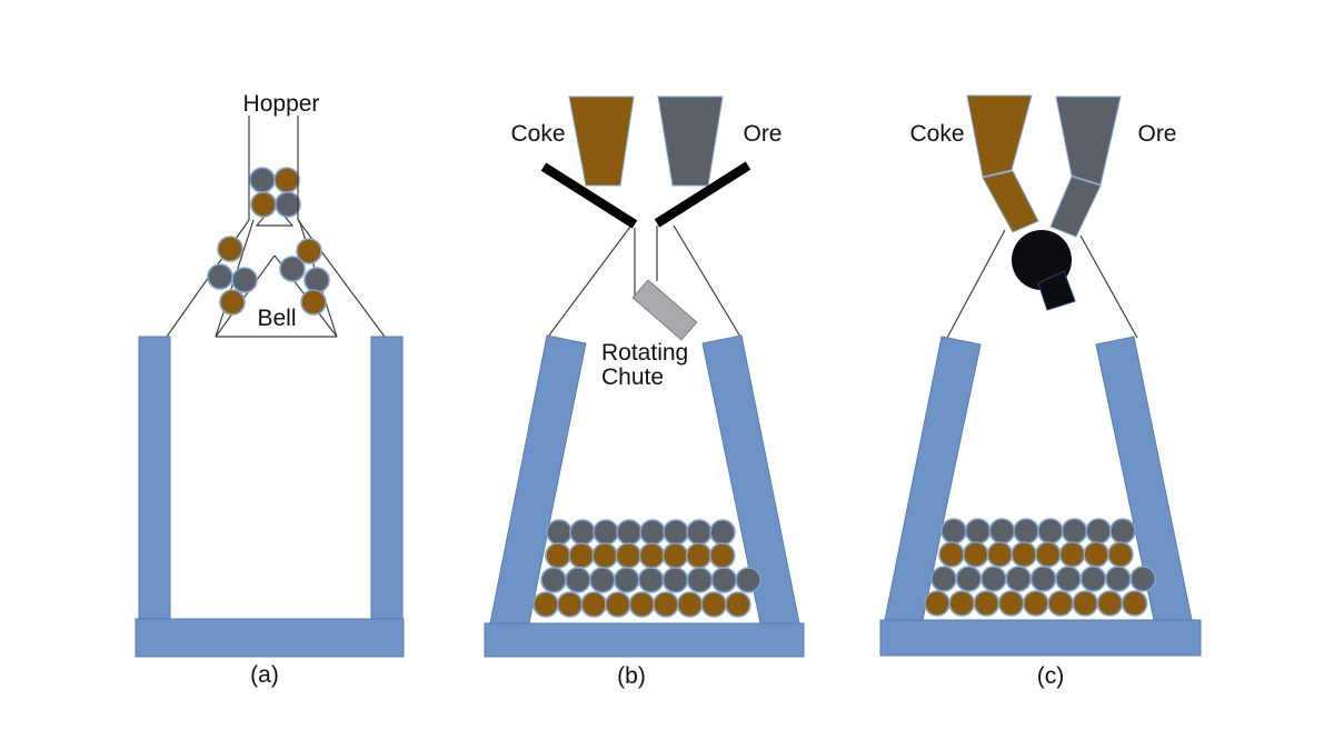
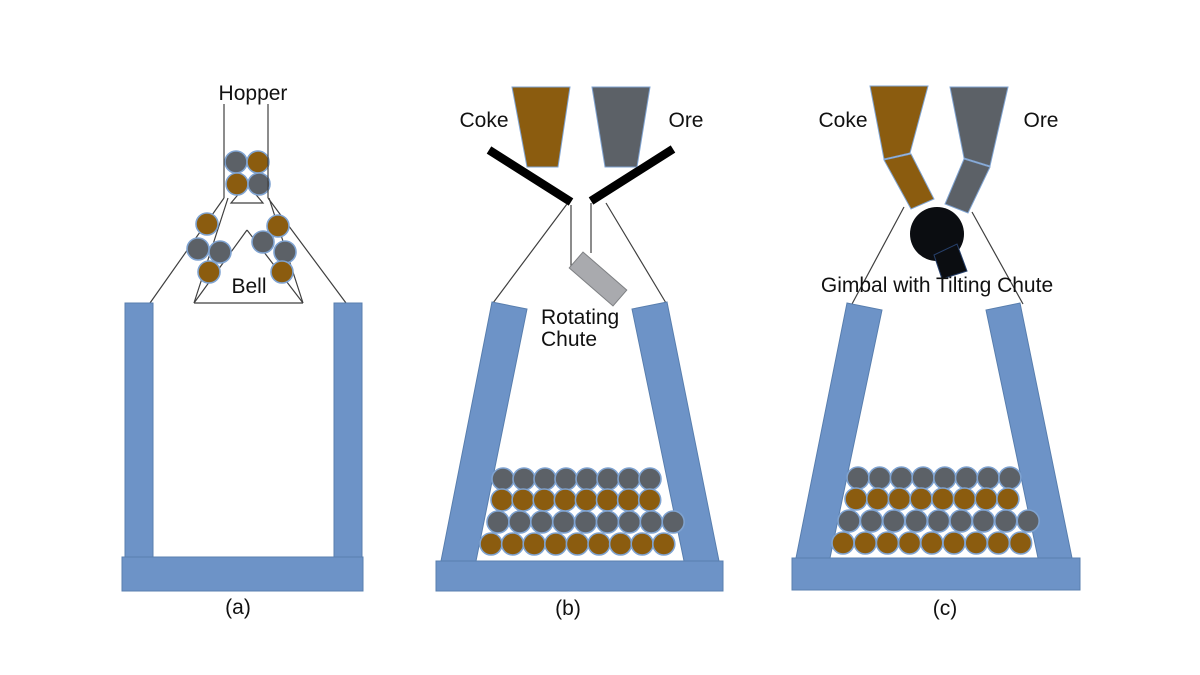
  Hopper
  Bell
  (a)
  Coke
  Ore
  Rotating
  Chute
  (b)
  Coke
  Ore
+ Gimbal with Tilting Chute
  (c)
